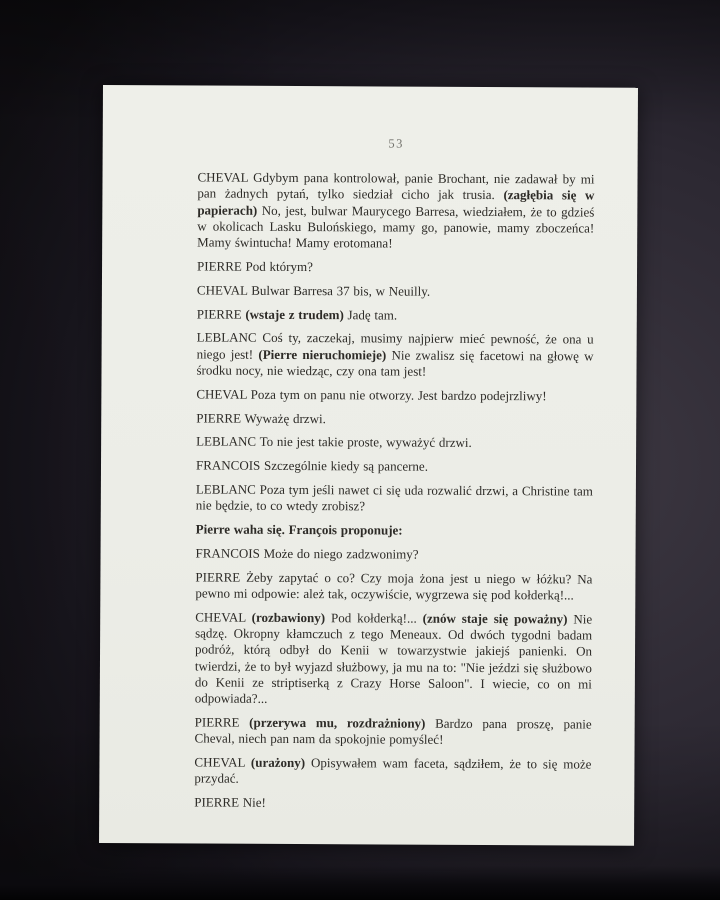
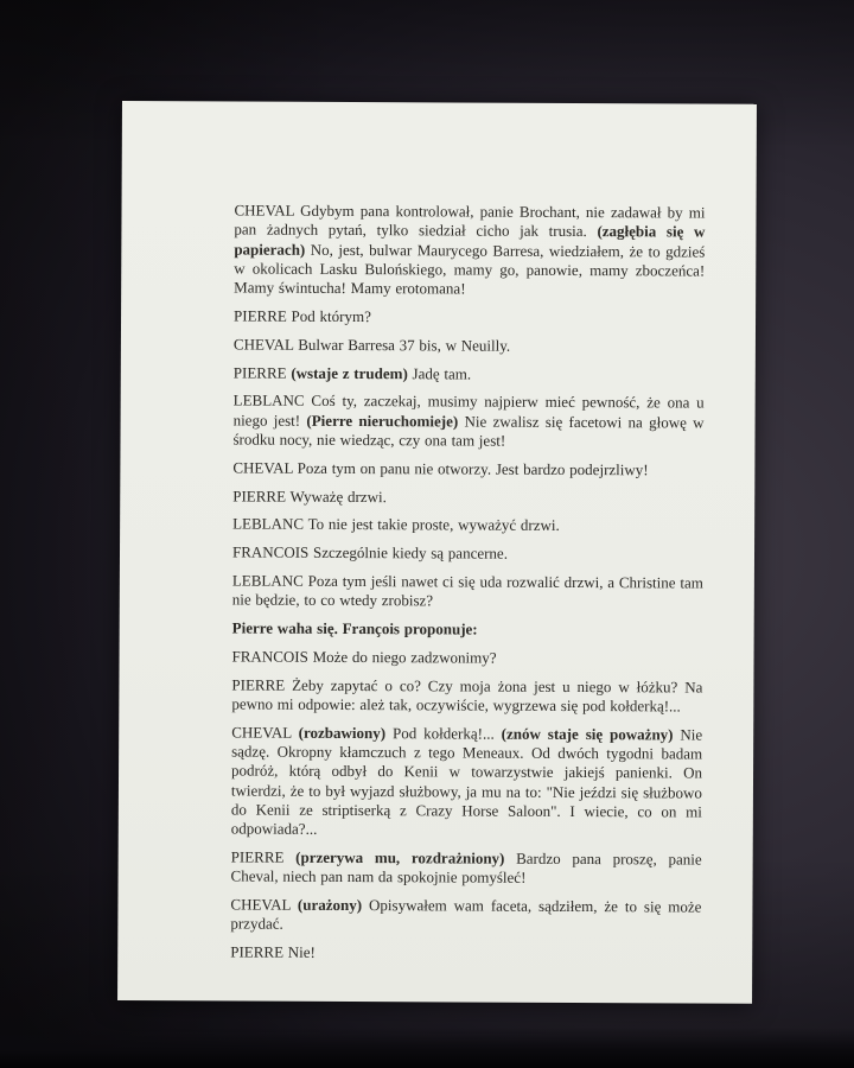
- 53
  CHEVAL Gdybym pana kontrolował, panie Brochant, nie zadawał by mi pan żadnych pytań, tylko siedział cicho jak trusia. (zagłębia się w papierach) No, jest, bulwar Maurycego Barresa, wiedziałem, że to gdzieś w okolicach Lasku Bulońskiego, mamy go, panowie, mamy zboczeńca! Mamy świntucha! Mamy erotomana!
  PIERRE Pod którym?
  CHEVAL Bulwar Barresa 37 bis, w Neuilly.
  PIERRE (wstaje z trudem) Jadę tam.
  LEBLANC Coś ty, zaczekaj, musimy najpierw mieć pewność, że ona u niego jest! (Pierre nieruchomieje) Nie zwalisz się facetowi na głowę w środku nocy, nie wiedząc, czy ona tam jest!
  CHEVAL Poza tym on panu nie otworzy. Jest bardzo podejrzliwy!
  PIERRE Wyważę drzwi.
  LEBLANC To nie jest takie proste, wyważyć drzwi.
  FRANCOIS Szczególnie kiedy są pancerne.
  LEBLANC Poza tym jeśli nawet ci się uda rozwalić drzwi, a Christine tam nie będzie, to co wtedy zrobisz?
  Pierre waha się. François proponuje:
  FRANCOIS Może do niego zadzwonimy?
  PIERRE Żeby zapytać o co? Czy moja żona jest u niego w łóżku? Na pewno mi odpowie: ależ tak, oczywiście, wygrzewa się pod kołderką!...
  CHEVAL (rozbawiony) Pod kołderką!... (znów staje się poważny) Nie sądzę. Okropny kłamczuch z tego Meneaux. Od dwóch tygodni badam podróż, którą odbył do Kenii w towarzystwie jakiejś panienki. On twierdzi, że to był wyjazd służbowy, ja mu na to: "Nie jeździ się służbowo do Kenii ze striptiserką z Crazy Horse Saloon". I wiecie, co on mi odpowiada?...
  PIERRE (przerywa mu, rozdrażniony) Bardzo pana proszę, panie Cheval, niech pan nam da spokojnie pomyśleć!
  CHEVAL (urażony) Opisywałem wam faceta, sądziłem, że to się może przydać.
  PIERRE Nie!
